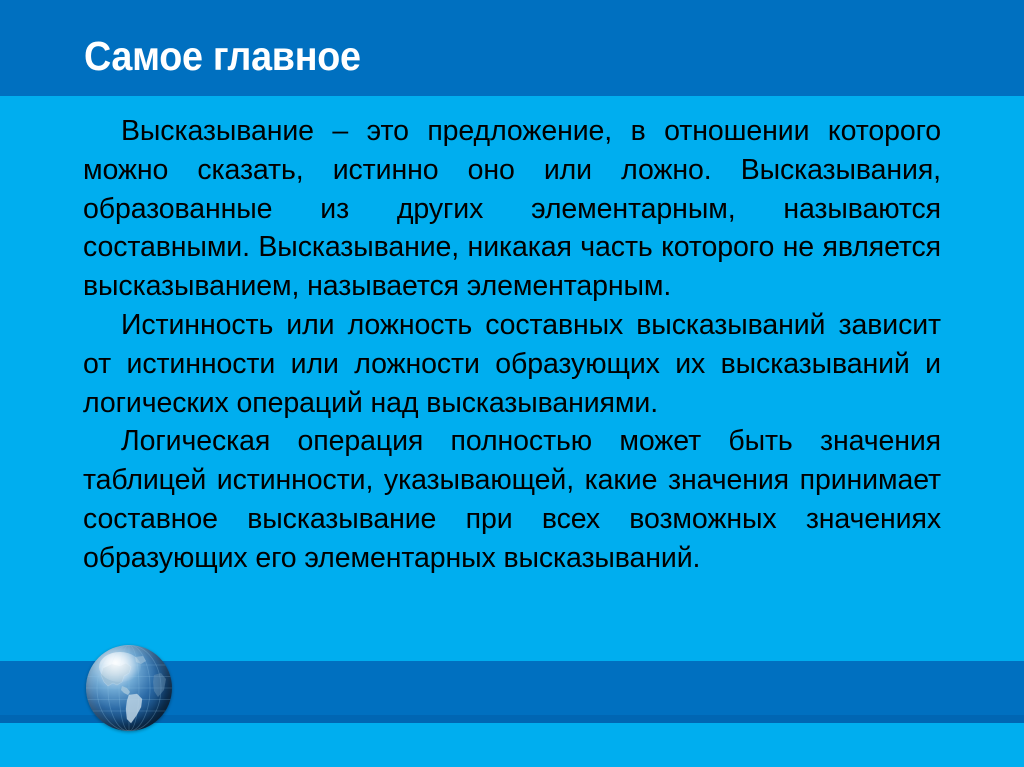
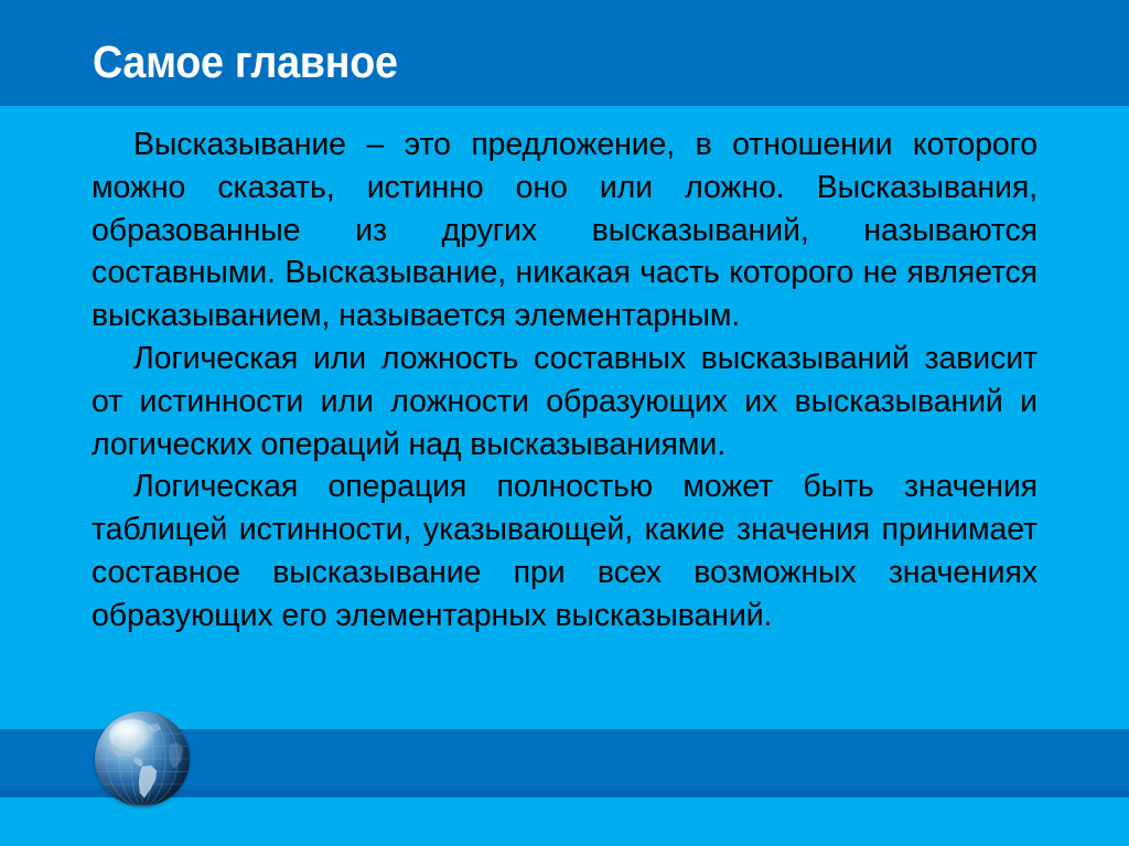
  Самое главное
- Высказывание – это предложение, в отношении которого можно сказать, истинно оно или ложно. Высказывания, образованные из других элементарным, называются составными. Высказывание, никакая часть которого не является высказыванием, называется элементарным.
+ Высказывание – это предложение, в отношении которого можно сказать, истинно оно или ложно. Высказывания, образованные из других высказываний, называются составными. Высказывание, никакая часть которого не является высказыванием, называется элементарным.
- Истинность или ложность составных высказываний зависит от истинности или ложности образующих их высказываний и логических операций над высказываниями.
+ Логическая или ложность составных высказываний зависит от истинности или ложности образующих их высказываний и логических операций над высказываниями.
  Логическая операция полностью может быть значения таблицей истинности, указывающей, какие значения принимает составное высказывание при всех возможных значениях образующих его элементарных высказываний.
